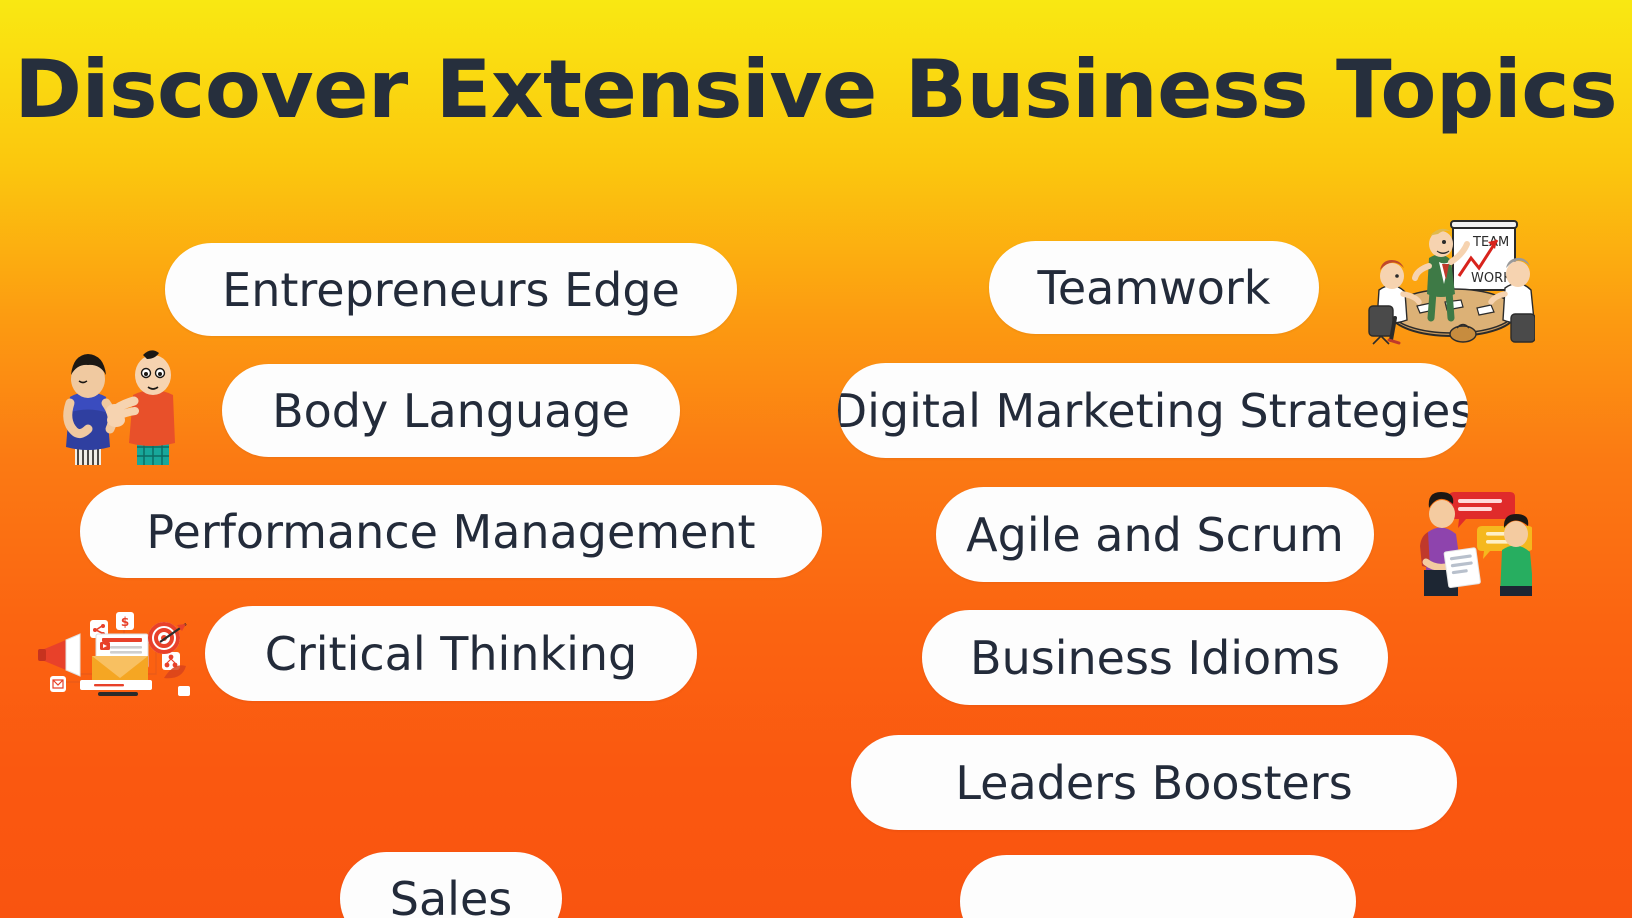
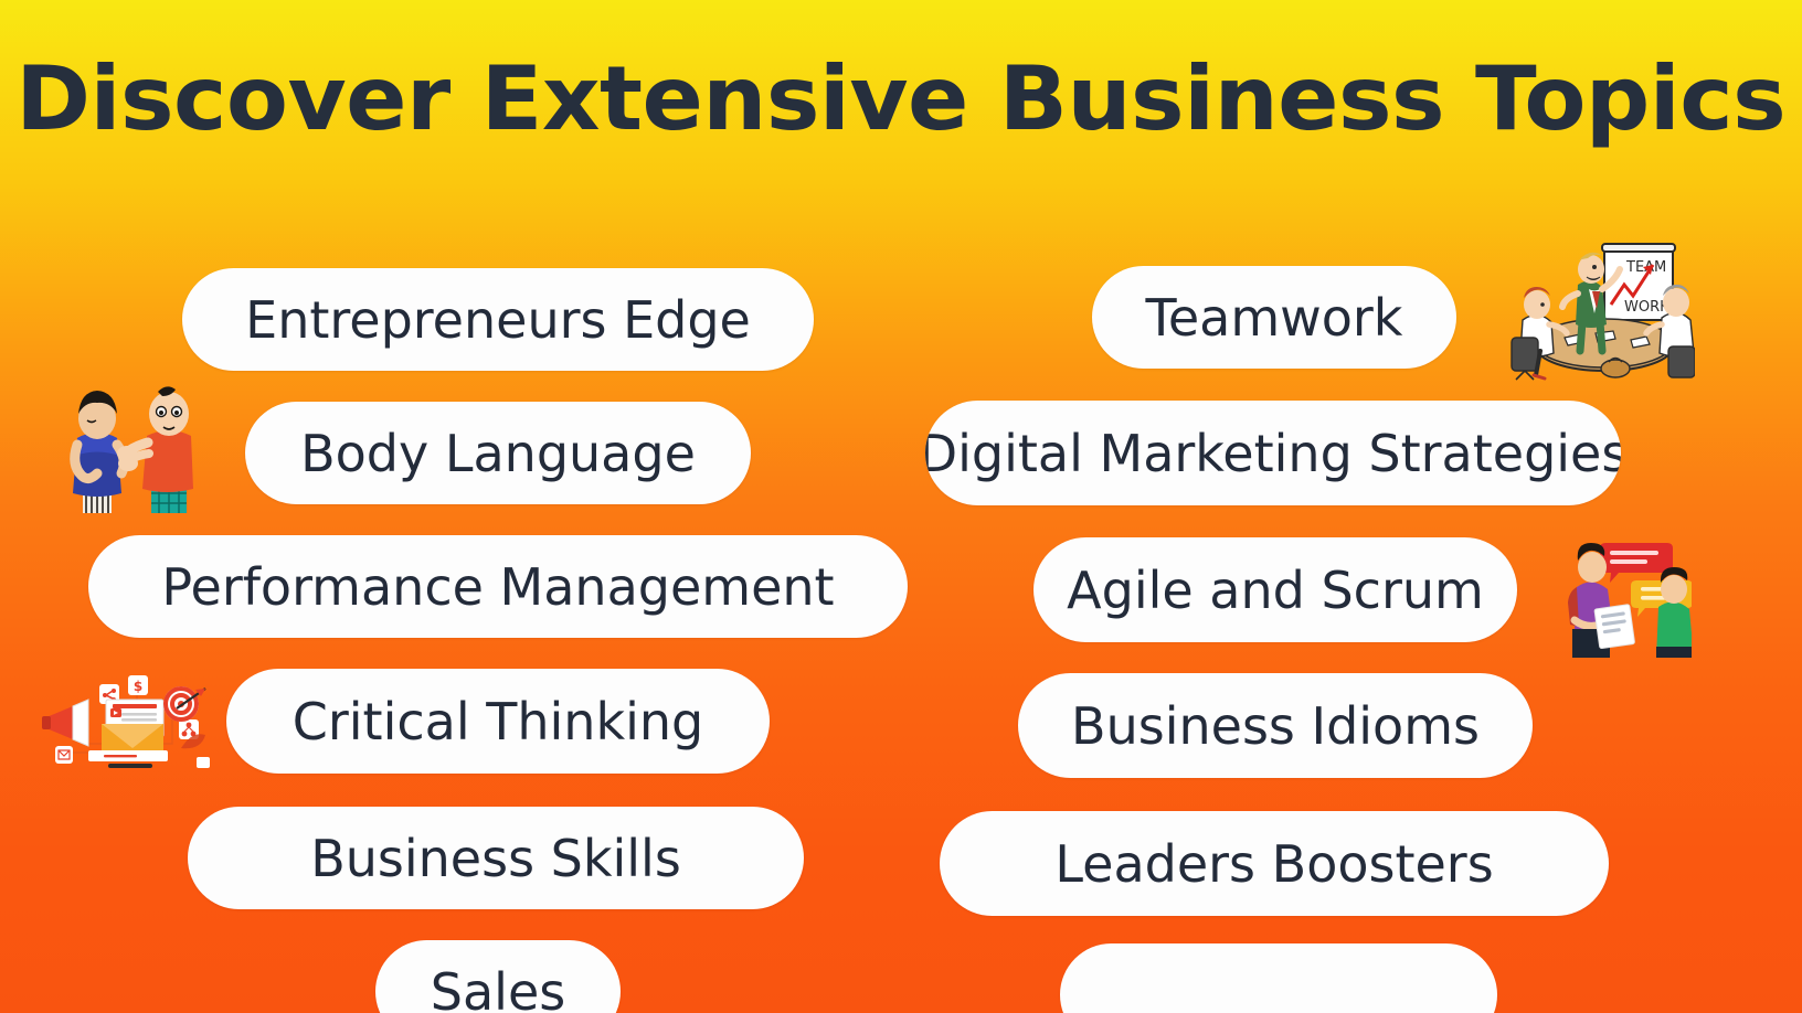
  Discover Extensive Business Topics
  $
  TEM
  WOR
  Entrepreneurs Edge
  Body Language
  Performance Management
  Critical Thinking
+ Business Skills
  Sales
  Teamwork
  Digital Marketing Strategies
  Agile and Scrum
  Business Idioms
  Leaders Boosters
